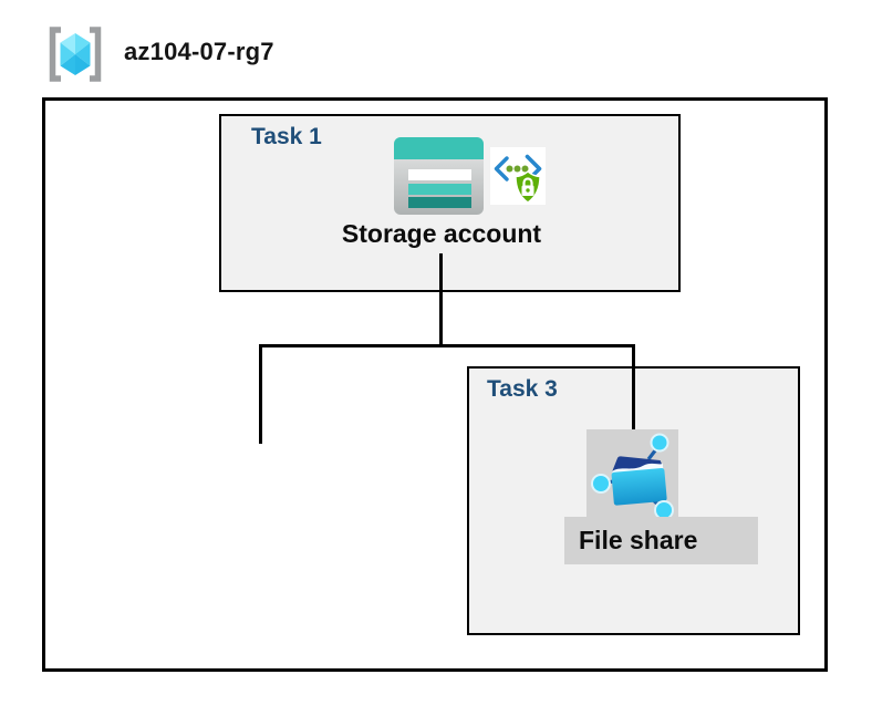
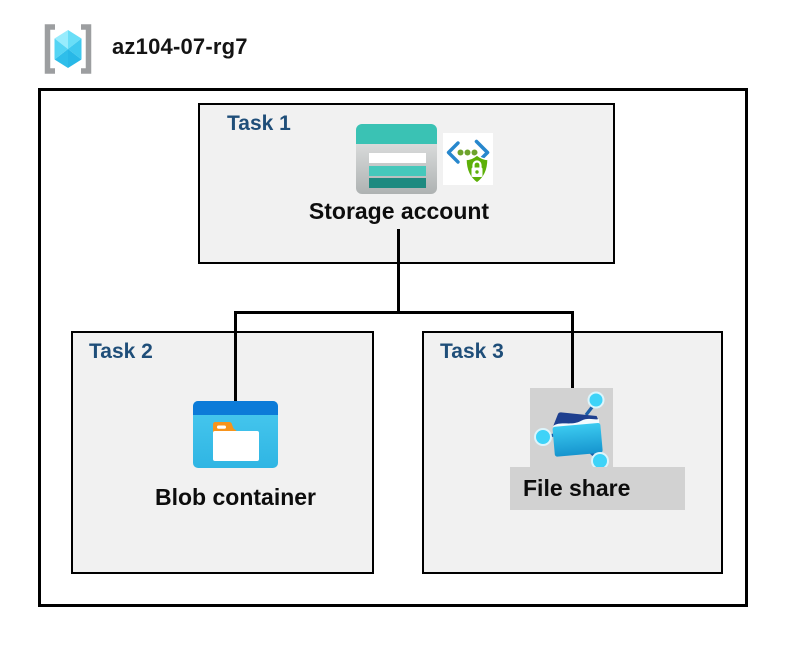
  az104-07-rg7
  Task 1
  Storage account
+ Task 2
+ Blob container
  Task 3
  File share
